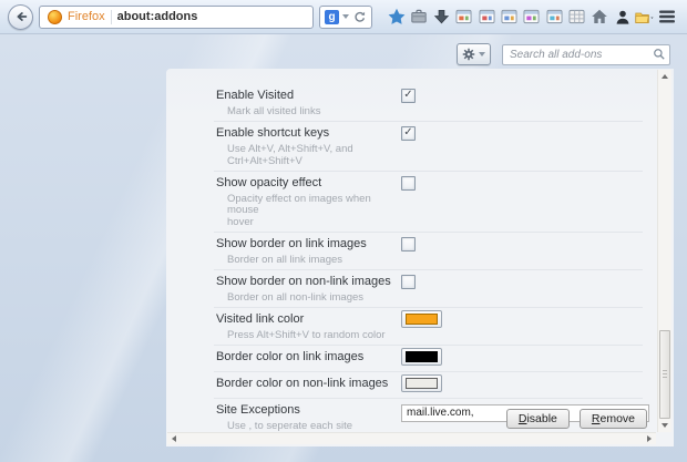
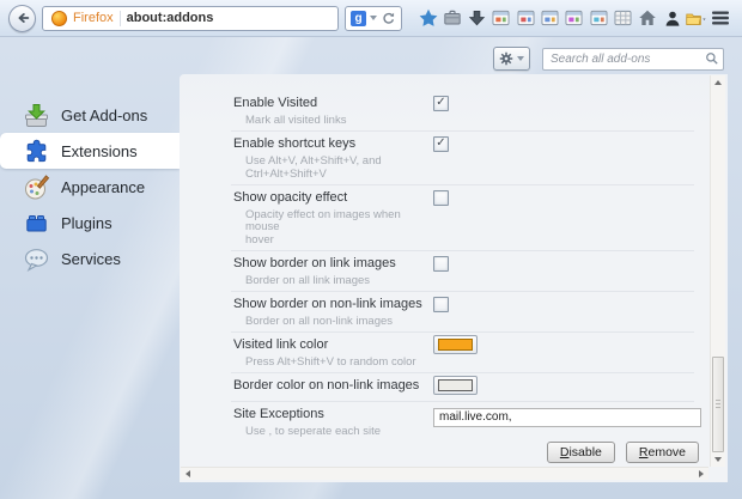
  Firefox
  about:addons
  g
  Search all add-ons
+ Get Add-ons
+ Extensions
+ Appearance
+ Plugins
+ Services
  Enable Visited
  Mark all visited links
  Enable shortcut keys
  Use Alt+V, Alt+Shift+V, and
  Ctrl+Alt+Shift+V
  Show opacity effect
  Opacity effect on images when mouse
  hover
  Show border on link images
  Border on all link images
  Show border on non-link images
  Border on all non-link images
  Visited link color
  Press Alt+Shift+V to random color
- Border color on link images
  Border color on non-link images
  Site Exceptions
  Use , to seperate each site
  mail.live.com,
  Disable
  Remove
